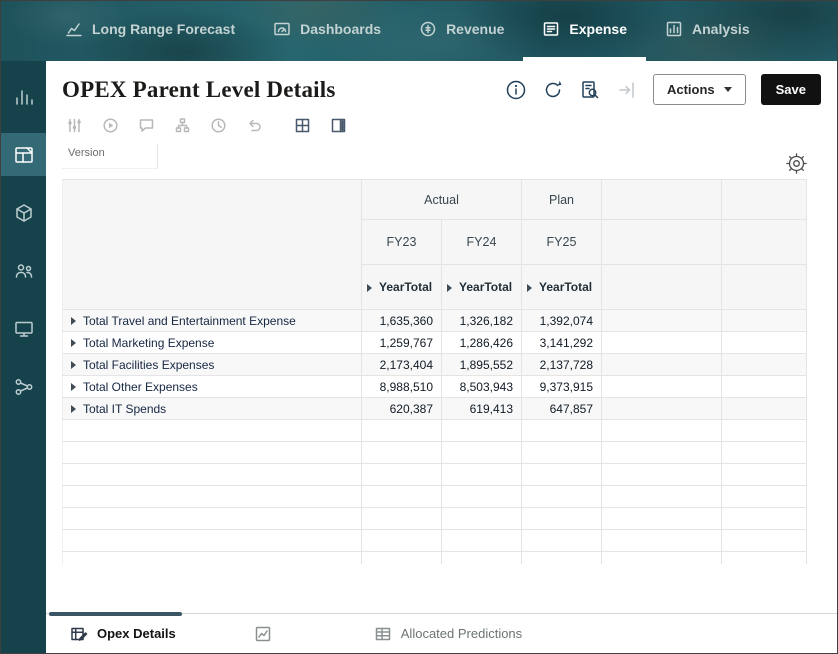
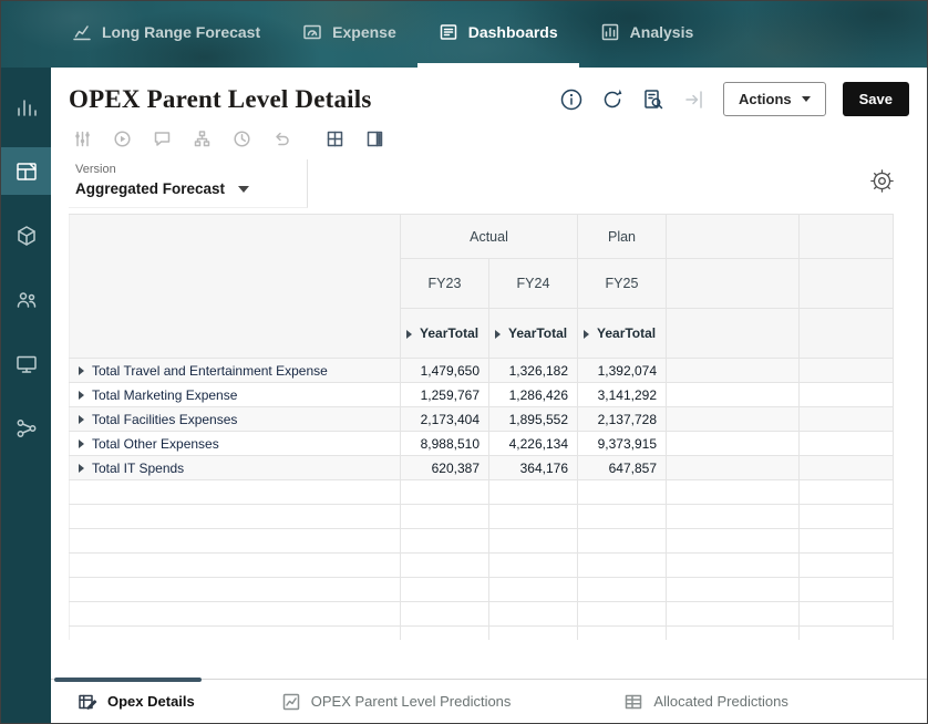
  Long Range Forecast
- Dashboards
+ Expense
- Revenue
- Expense
+ Dashboards
  Analysis
  OPEX Parent Level Details
  Actions
  Save
  Version
+ Aggregated Forecast
  	Actual	Plan
  FY23	FY24	FY25
  YearTotal	YearTotal	YearTotal
- Total Travel and Entertainment Expense	1,635,360	1,326,182	1,392,074
+ Total Travel and Entertainment Expense	1,479,650	1,326,182	1,392,074
  Total Marketing Expense	1,259,767	1,286,426	3,141,292
  Total Facilities Expenses	2,173,404	1,895,552	2,137,728
- Total Other Expenses	8,988,510	8,503,943	9,373,915
+ Total Other Expenses	8,988,510	4,226,134	9,373,915
- Total IT Spends	620,387	619,413	647,857
+ Total IT Spends	620,387	364,176	647,857
  Opex Details
+ OPEX Parent Level Predictions
  Allocated Predictions
